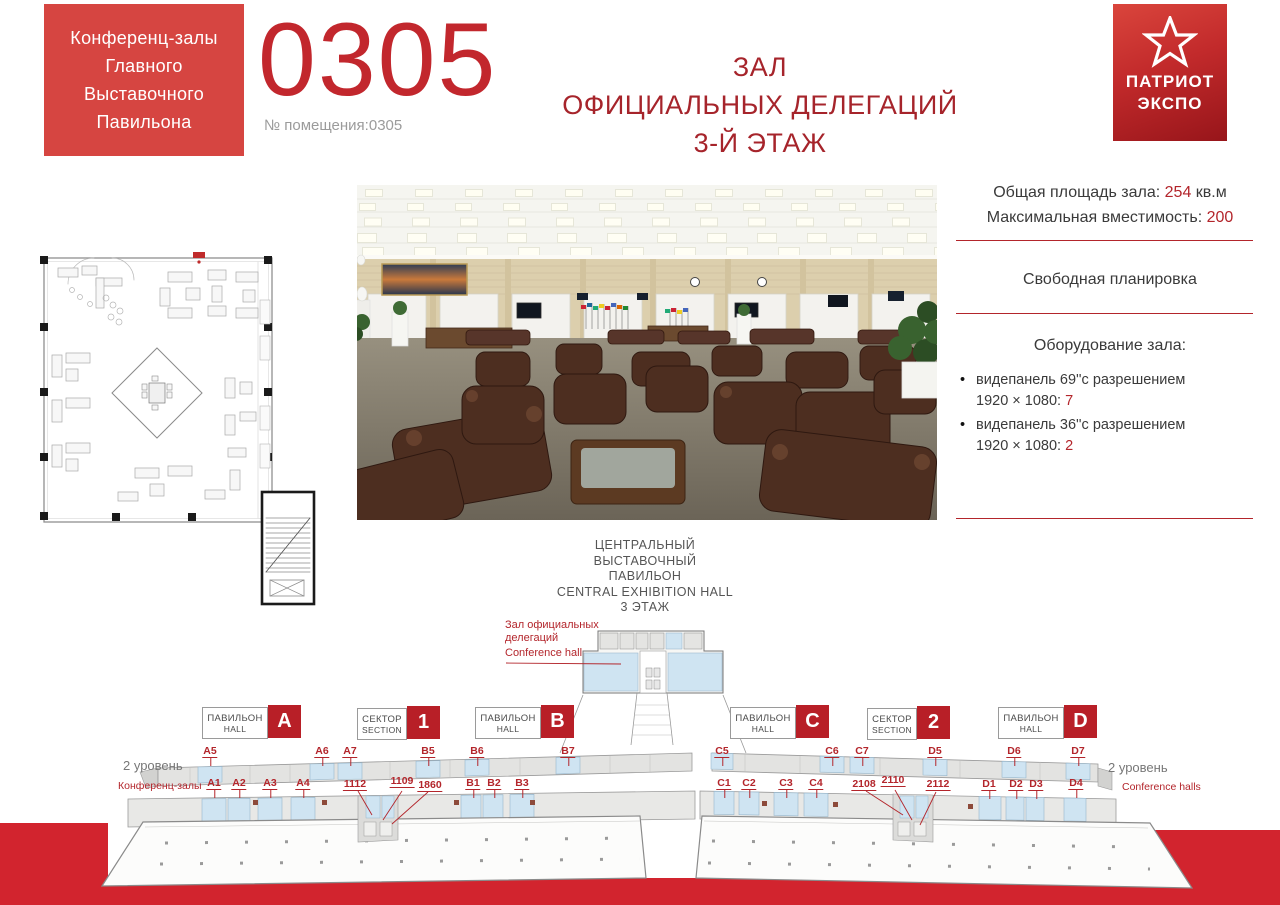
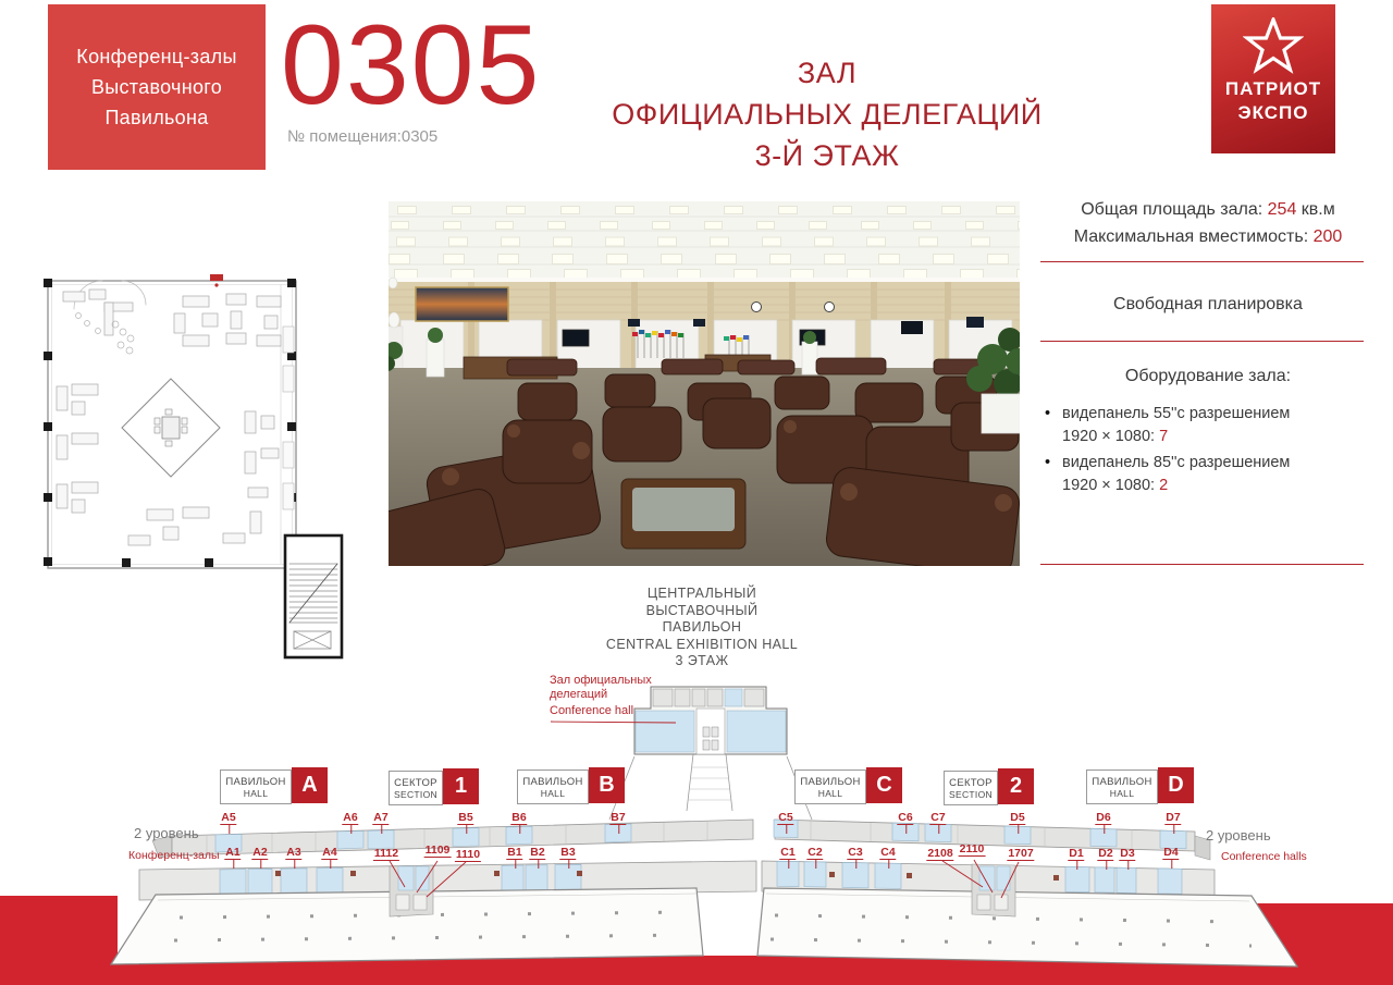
  Конференц-залы
- Главного
  Выставочного
  Павильона
  0305
  № помещения:0305
  ЗАЛ
  ОФИЦИАЛЬНЫХ ДЕЛЕГАЦИЙ
  3-Й ЭТАЖ
  ПАТРИОТ
  ЭКСПО
  Общая площадь зала: 254 кв.м
  Максимальная вместимость: 200
  Свободная планировка
  Оборудование зала:
- видепанель 69''с разрешением
+ видепанель 55''с разрешением
  1920 × 1080: 7
- видепанель 36''с разрешением
+ видепанель 85''с разрешением
  1920 × 1080: 2
  ЦЕНТРАЛЬНЫЙ
  ВЫСТАВОЧНЫЙ
  ПАВИЛЬОН
  CENTRAL EXHIBITION HALL
  3 ЭТАЖ
  Зал официальных делегаций
  Conference hall
  ПАВИЛЬОН
  HALL
  A
  СЕКТОР
  SECTION
  1
  ПАВИЛЬОН
  HALL
  B
  ПАВИЛЬОН
  HALL
  C
  СЕКТОР
  SECTION
  2
  ПАВИЛЬОН
  HALL
  D
  2 уровень
  Конференц-залы
  2 уровень
  Conference halls
  A5
  A6
  A7
  B5
  B6
  B7
  A1
  A2
  A3
  A4
  1112
  1109
- 1860
+ 1110
  B1
  B2
  B3
  C5
  C6
  C7
  D5
  D6
  D7
  C1
  C2
  C3
  C4
  2108
  2110
- 2112
+ 1707
  D1
  D2
  D3
  D4
